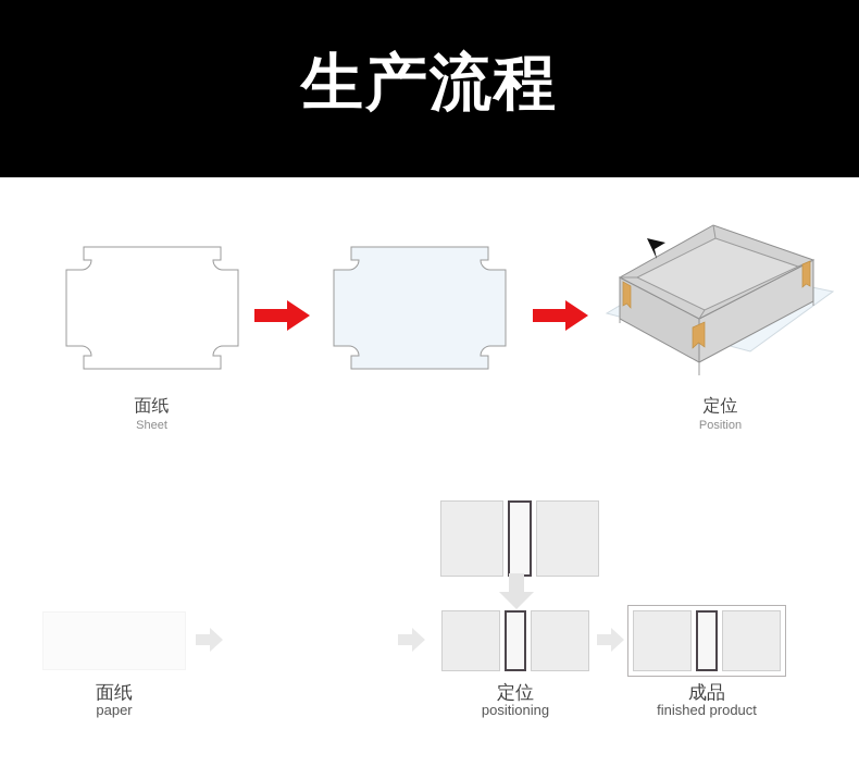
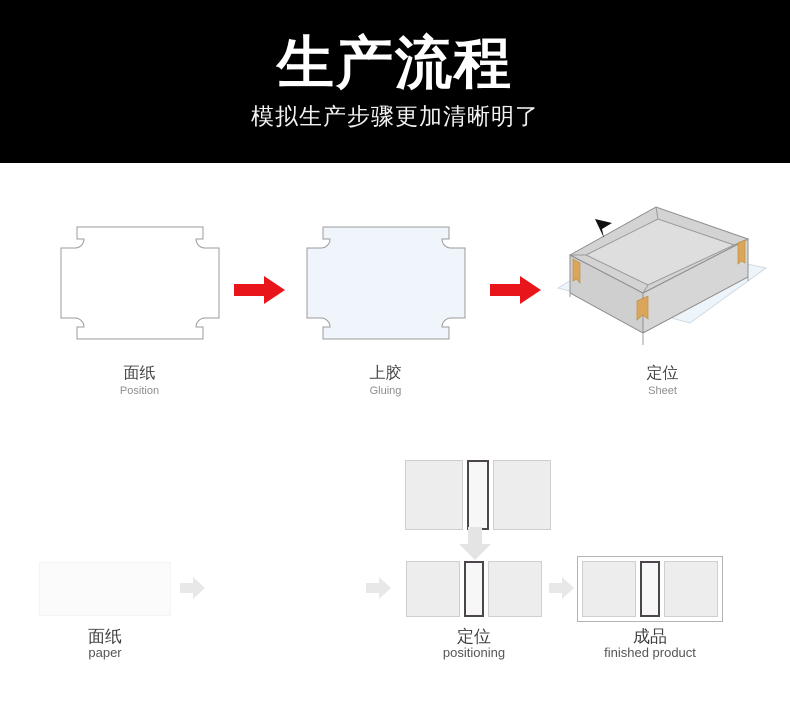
  生产流程
+ 模拟生产步骤更加清晰明了
  面纸
- Sheet
+ Position
+ 上胶
+ Gluing
  定位
- Position
+ Sheet
  面纸
  paper
  定位
  positioning
  成品
  finished product
